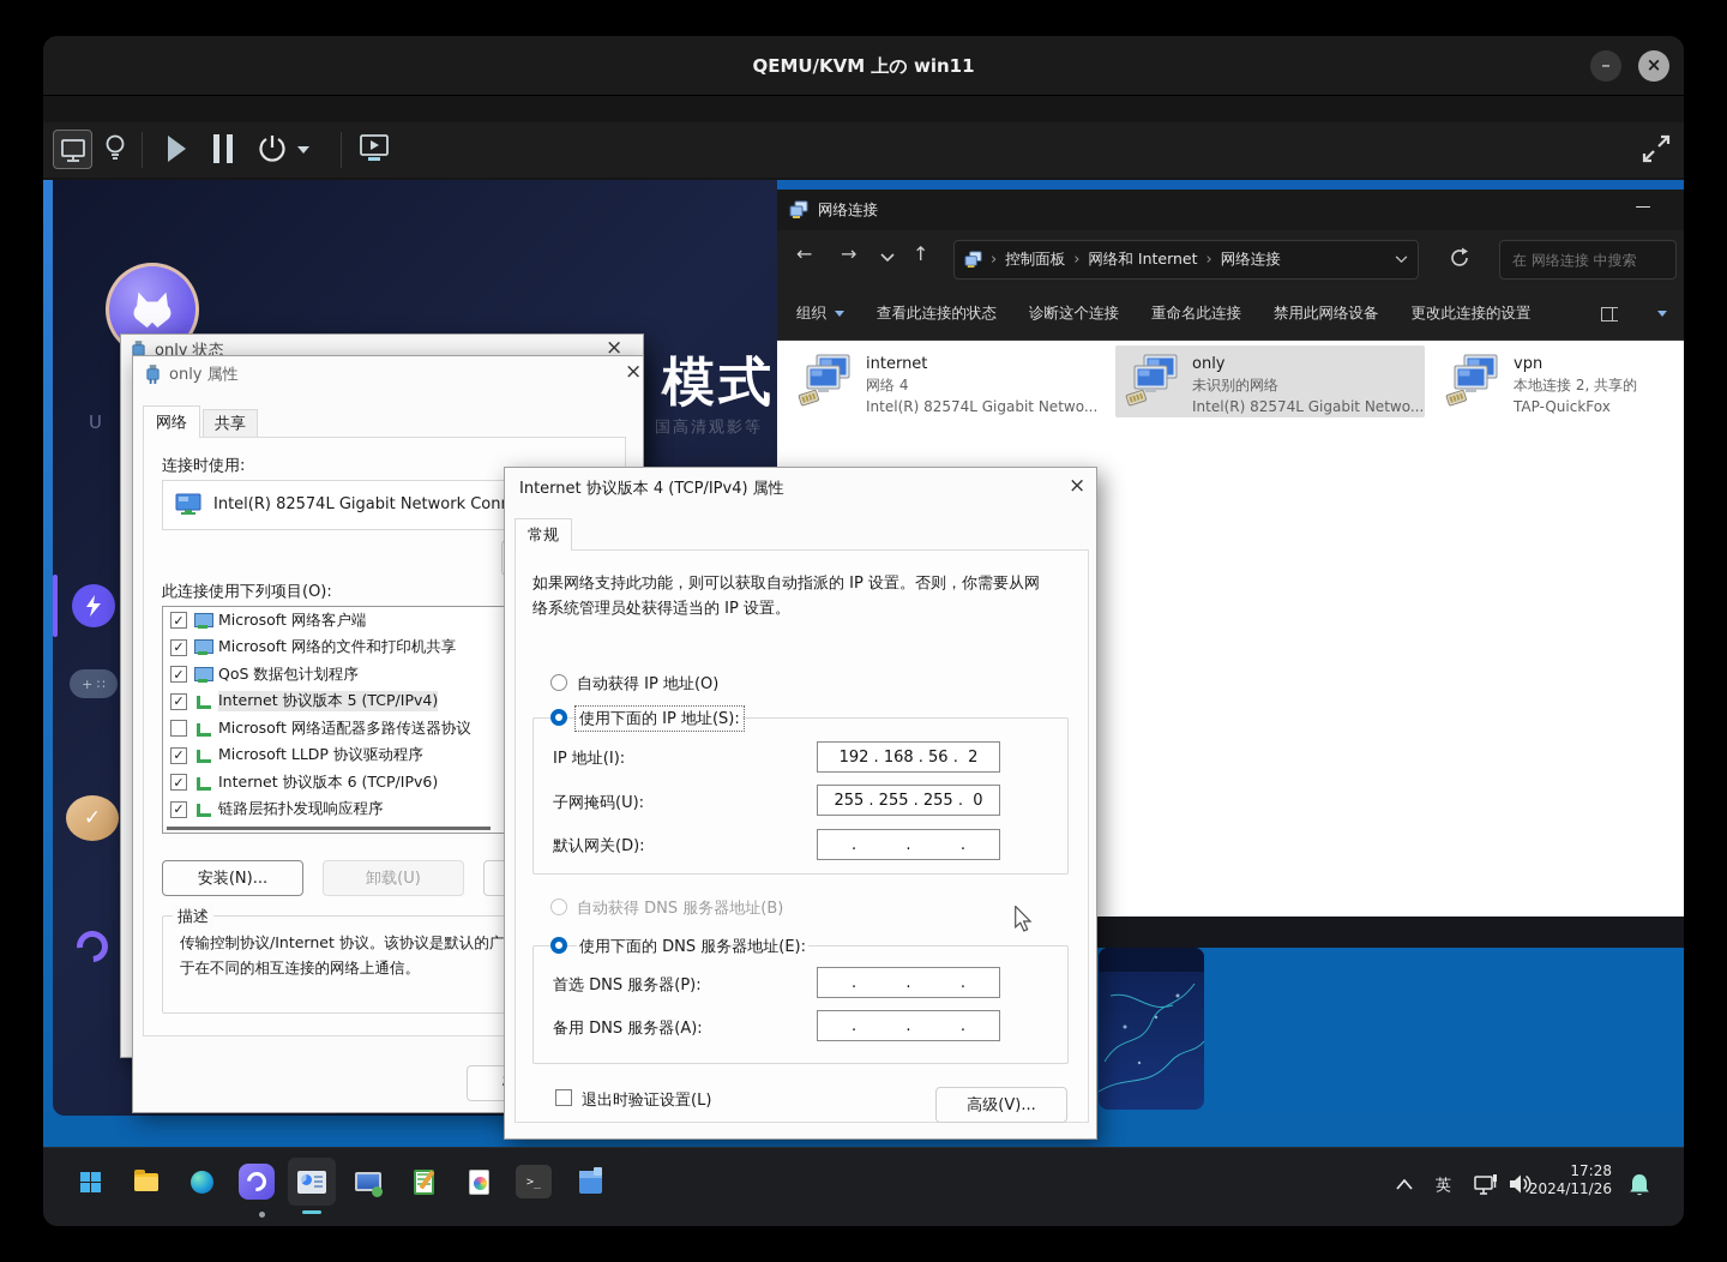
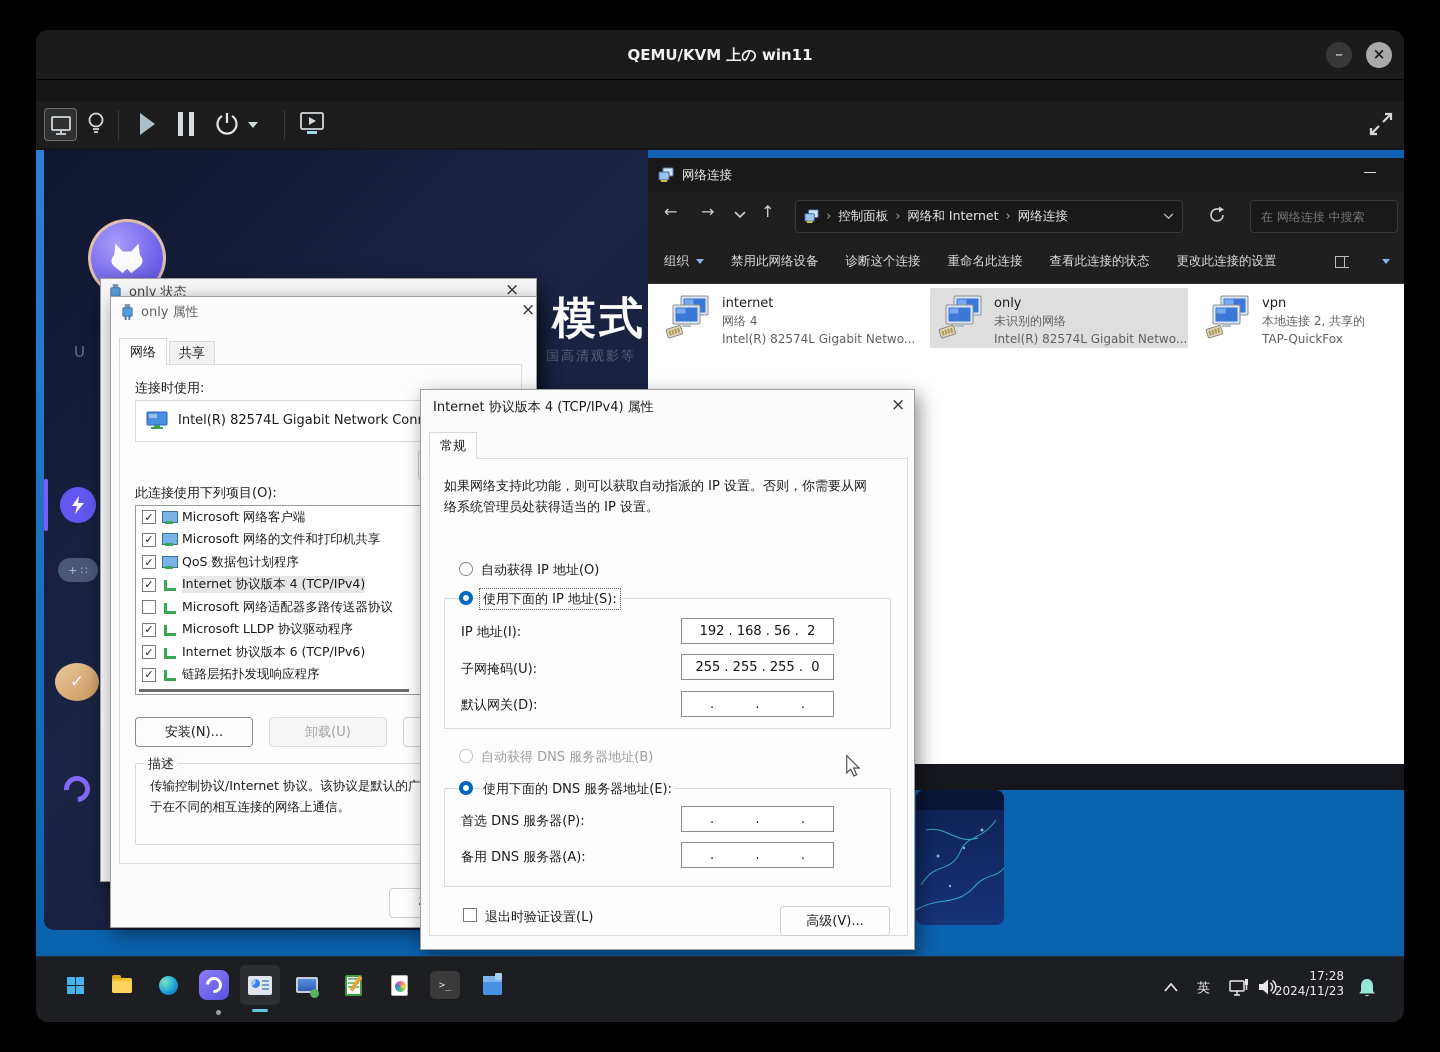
  QEMU/KVM 上の win11
  –
  ×
  模式
  国高清观影等
  U
  + ∷
  ✓
  网络连接
  —
  ←
  →
  ↑
  ›
  控制面板
  ›
  网络和 Internet
  ›
  网络连接
  在 网络连接 中搜索
  组织
- 查看此连接的状态
+ 禁用此网络设备
  诊断这个连接
  重命名此连接
- 禁用此网络设备
+ 查看此连接的状态
  更改此连接的设置
  internet
  网络 4
  Intel(R) 82574L Gigabit Netwo...
  only
  未识别的网络
  Intel(R) 82574L Gigabit Netwo...
  vpn
  本地连接 2, 共享的
  TAP-QuickFox
  only 状态
  ×
  only 属性
  ×
  网络
  共享
  连接时使用:
  Intel(R) 82574L Gigabit Network Con
  此连接使用下列项目(O):
  Microsoft 网络客户端
  Microsoft 网络的文件和打印机共享
  QoS 数据包计划程序
- Internet 协议版本 5 (TCP/IPv4)
+ Internet 协议版本 4 (TCP/IPv4)
  Microsoft 网络适配器多路传送器协议
  Microsoft LLDP 协议驱动程序
  Internet 协议版本 6 (TCP/IPv6)
  链路层拓扑发现响应程序
  安装(N)...
  卸载(U)
  描述
  传输控制协议/Internet 协议。该协议是默认的广
  于在不同的相互连接的网络上通信。
  Internet 协议版本 4 (TCP/IPv4) 属性
  ×
  常规
  如果网络支持此功能，则可以获取自动指派的 IP 设置。否则，你需要从网
  络系统管理员处获得适当的 IP 设置。
  自动获得 IP 地址(O)
  使用下面的 IP 地址(S):
  IP 地址(I):
  192 . 168 . 56 . 2
  子网掩码(U):
  255 . 255 . 255 . 0
  默认网关(D):
  . . .
  自动获得 DNS 服务器地址(B)
  使用下面的 DNS 服务器地址(E):
  首选 DNS 服务器(P):
  . . .
  备用 DNS 服务器(A):
  . . .
  退出时验证设置(L)
  高级(V)...
  >_
  英
  17:28
- 2024/11/26
+ 2024/11/23
